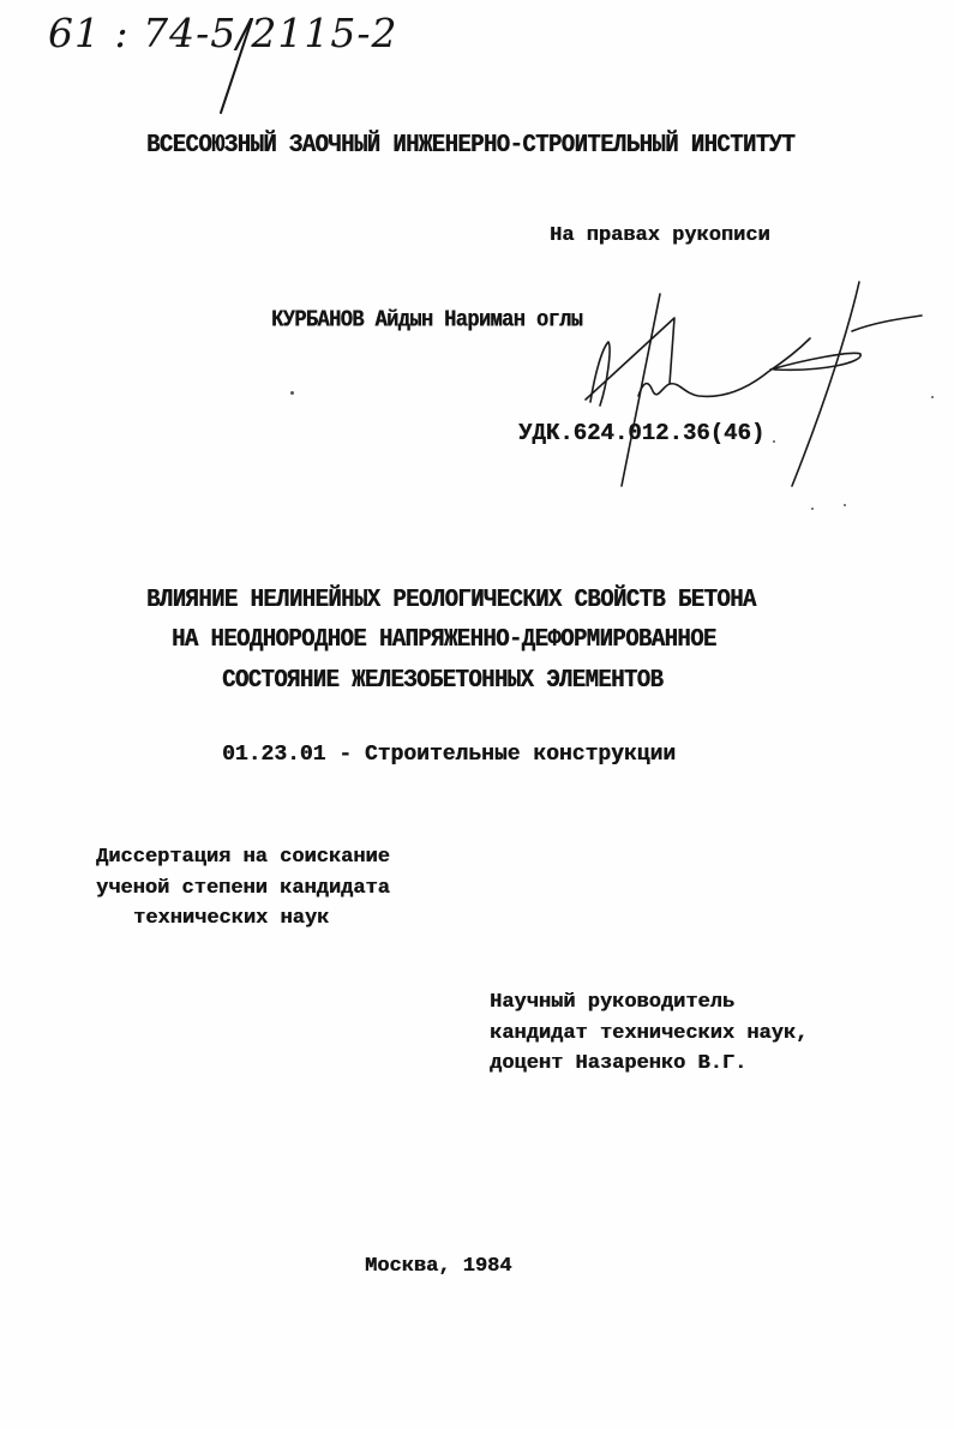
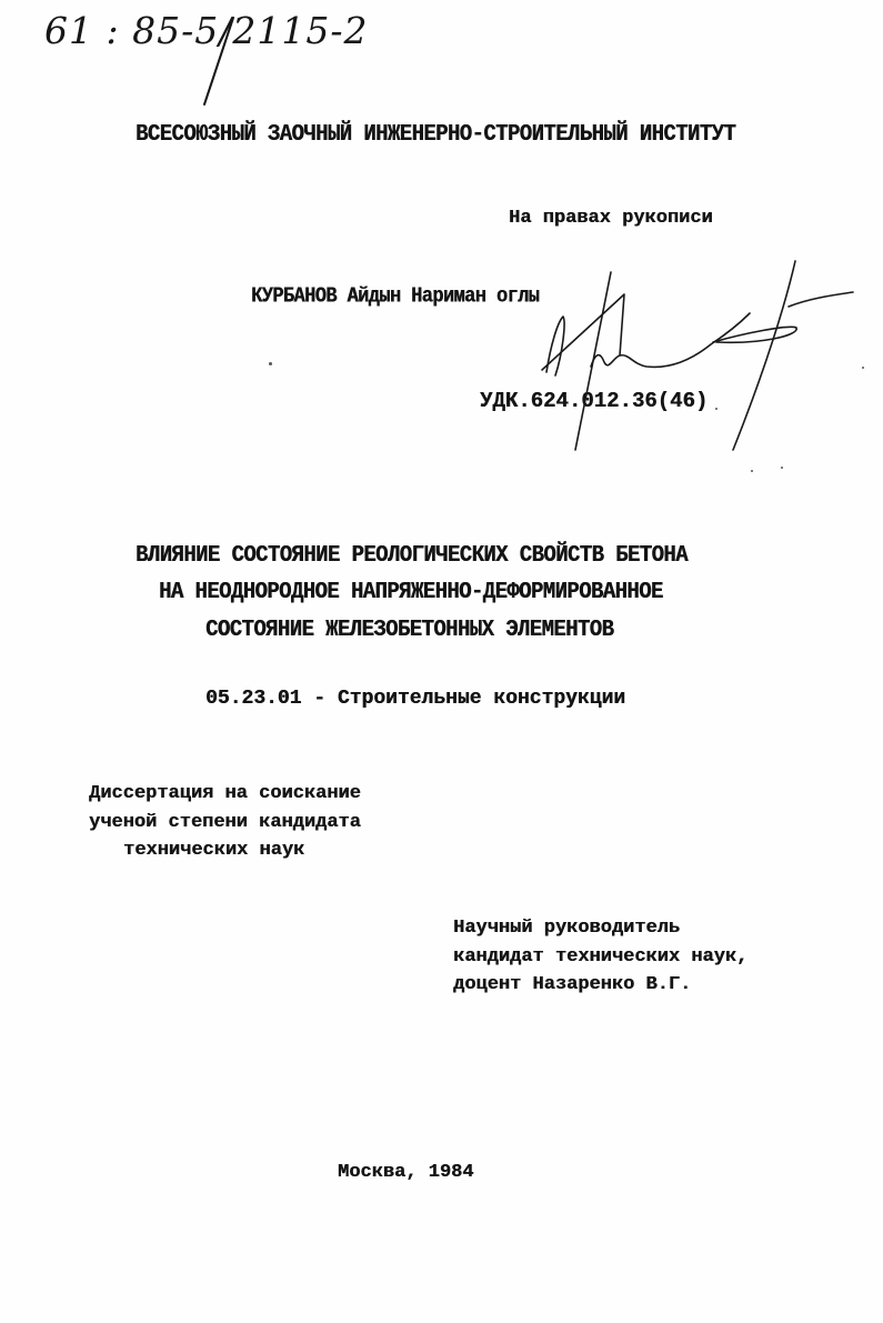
- 61 : 74-5/2115-2
+ 61 : 85-5/2115-2
  ВСЕСОЮЗНЫЙ ЗАОЧНЫЙ ИНЖЕНЕРНО-СТРОИТЕЛЬНЫЙ ИНСТИТУТ
  На правах рукописи
  КУРБАНОВ Айдын Нариман оглы
  УДК.624.012.36(46)
- ВЛИЯНИЕ НЕЛИНЕЙНЫХ РЕОЛОГИЧЕСКИХ СВОЙСТВ БЕТОНА
+ ВЛИЯНИЕ СОСТОЯНИЕ РЕОЛОГИЧЕСКИХ СВОЙСТВ БЕТОНА
  НА НЕОДНОРОДНОЕ НАПРЯЖЕННО-ДЕФОРМИРОВАННОЕ
  СОСТОЯНИЕ ЖЕЛЕЗОБЕТОННЫХ ЭЛЕМЕНТОВ
- 01.23.01 - Строительные конструкции
+ 05.23.01 - Строительные конструкции
  Диссертация на соискание
  ученой степени кандидата
  технических наук
  Научный руководитель
  кандидат технических наук,
  доцент Назаренко В.Г.
  Москва, 1984
